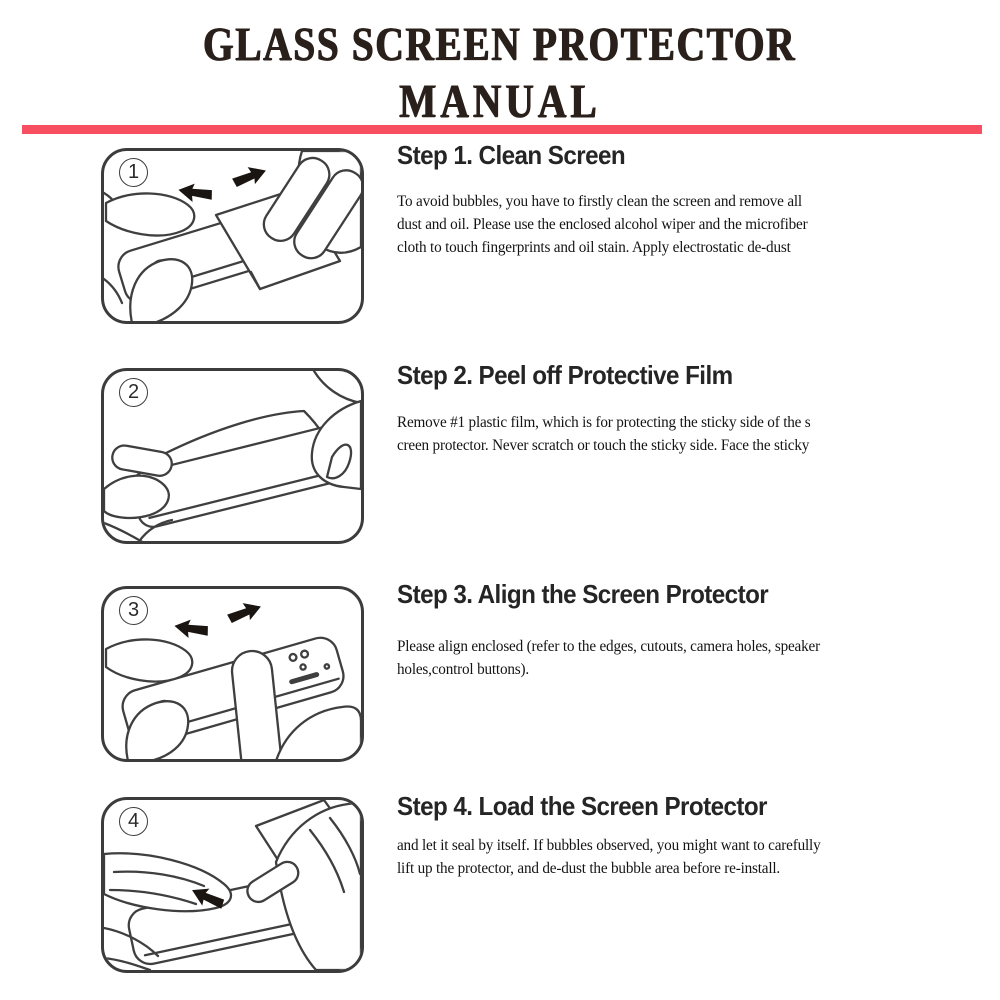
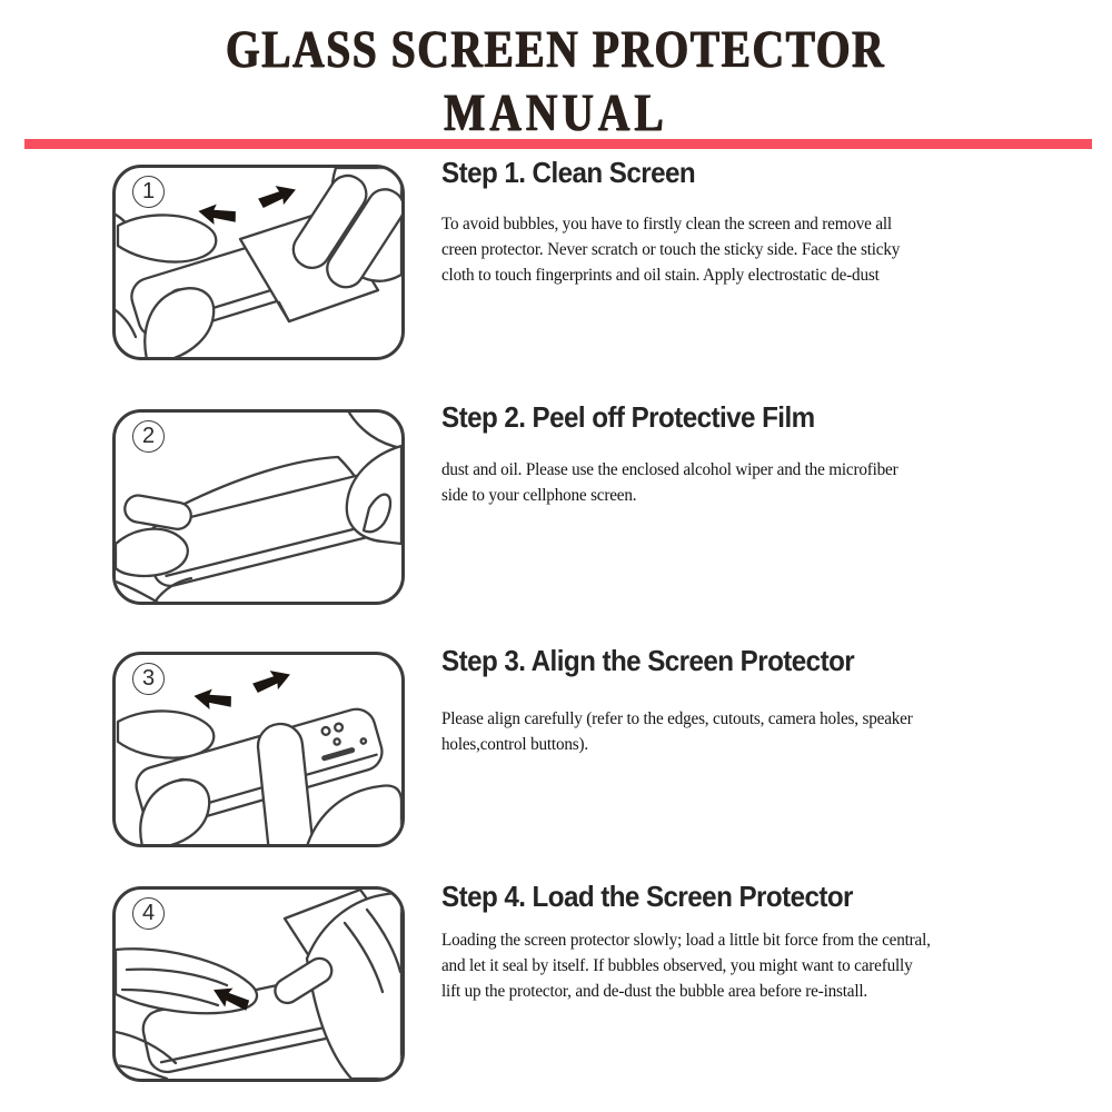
  GLASS SCREEN PROTECTOR
  MANUAL
  1
  Step 1. Clean Screen
  To avoid bubbles, you have to firstly clean the screen and remove all
- dust and oil. Please use the enclosed alcohol wiper and the microfiber
+ creen protector. Never scratch or touch the sticky side. Face the sticky
  cloth to touch fingerprints and oil stain. Apply electrostatic de-dust
  2
  Step 2. Peel off Protective Film
- Remove #1 plastic film, which is for protecting the sticky side of the s
- creen protector. Never scratch or touch the sticky side. Face the sticky
+ dust and oil. Please use the enclosed alcohol wiper and the microfiber
+ side to your cellphone screen.
  3
  Step 3. Align the Screen Protector
- Please align enclosed (refer to the edges, cutouts, camera holes, speaker
+ Please align carefully (refer to the edges, cutouts, camera holes, speaker
  holes,control buttons).
  4
  Step 4. Load the Screen Protector
+ Loading the screen protector slowly; load a little bit force from the central,
  and let it seal by itself. If bubbles observed, you might want to carefully
  lift up the protector, and de-dust the bubble area before re-install.
